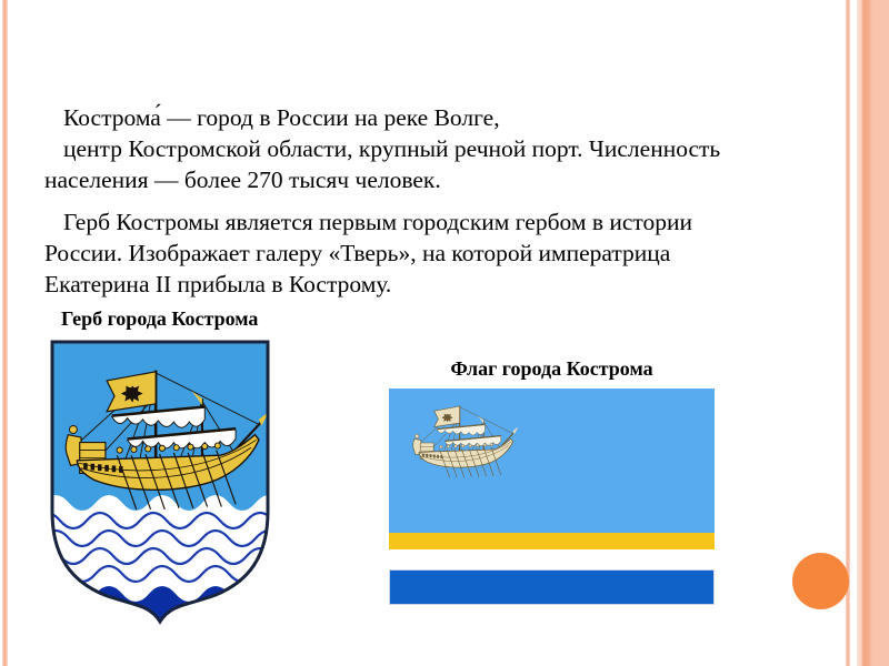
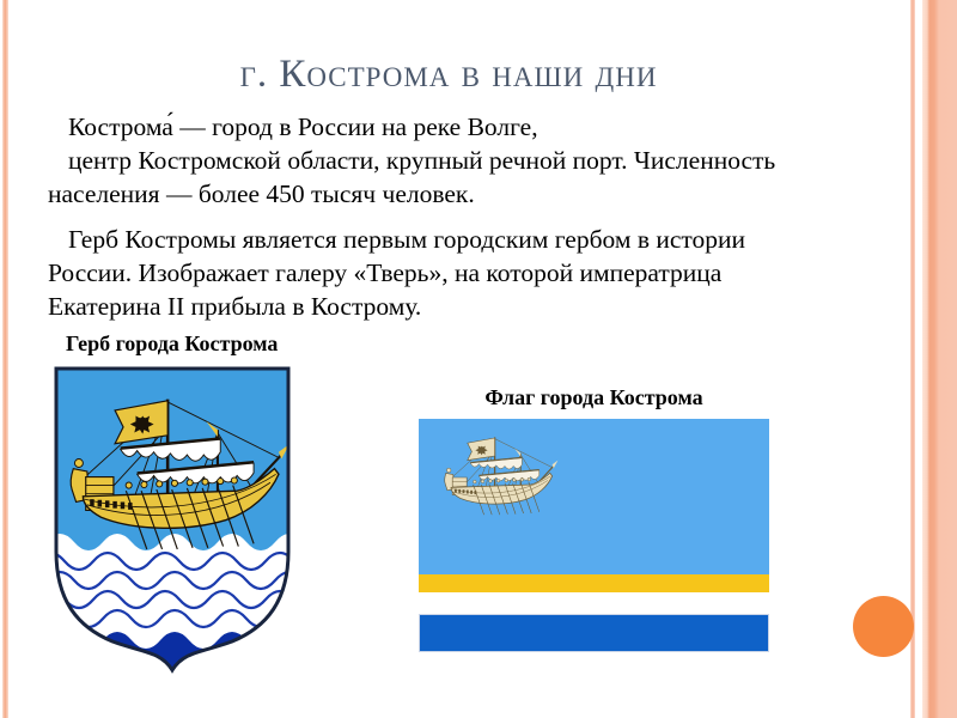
+ г. Кострома в наши дни
  Кострома́ — город в России на реке Волге,
  центр Костромской области, крупный речной порт. Численность
- населения — более 270 тысяч человек.
+ населения — более 450 тысяч человек.
  Герб Костромы является первым городским гербом в истории
  России. Изображает галеру «Тверь», на которой императрица
  Екатерина II прибыла в Кострому.
  Герб города Кострома
  Флаг города Кострома
